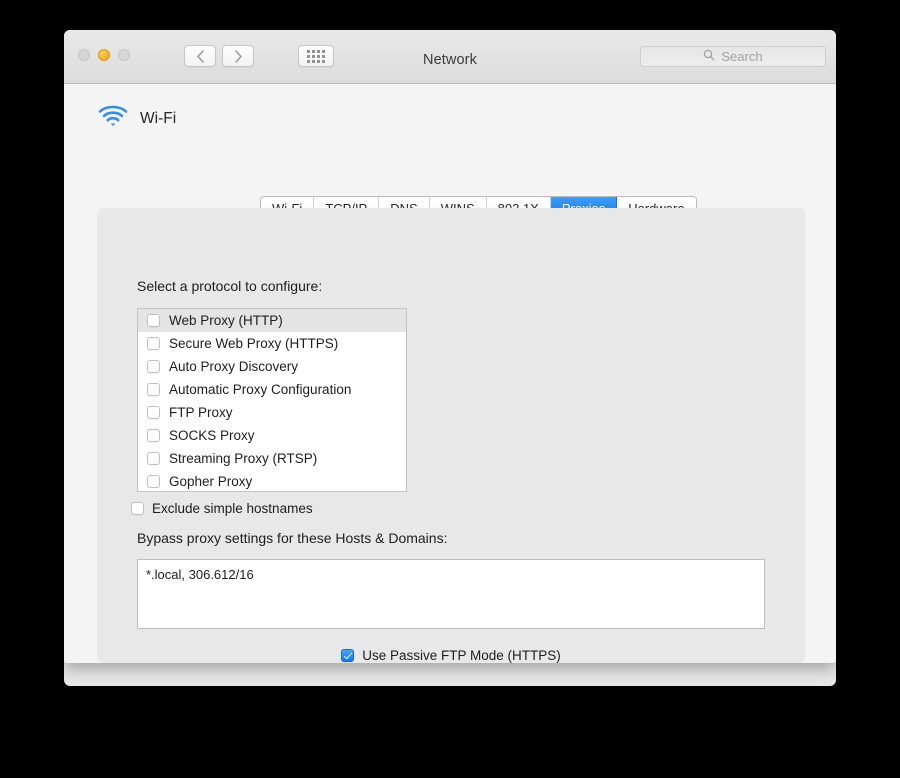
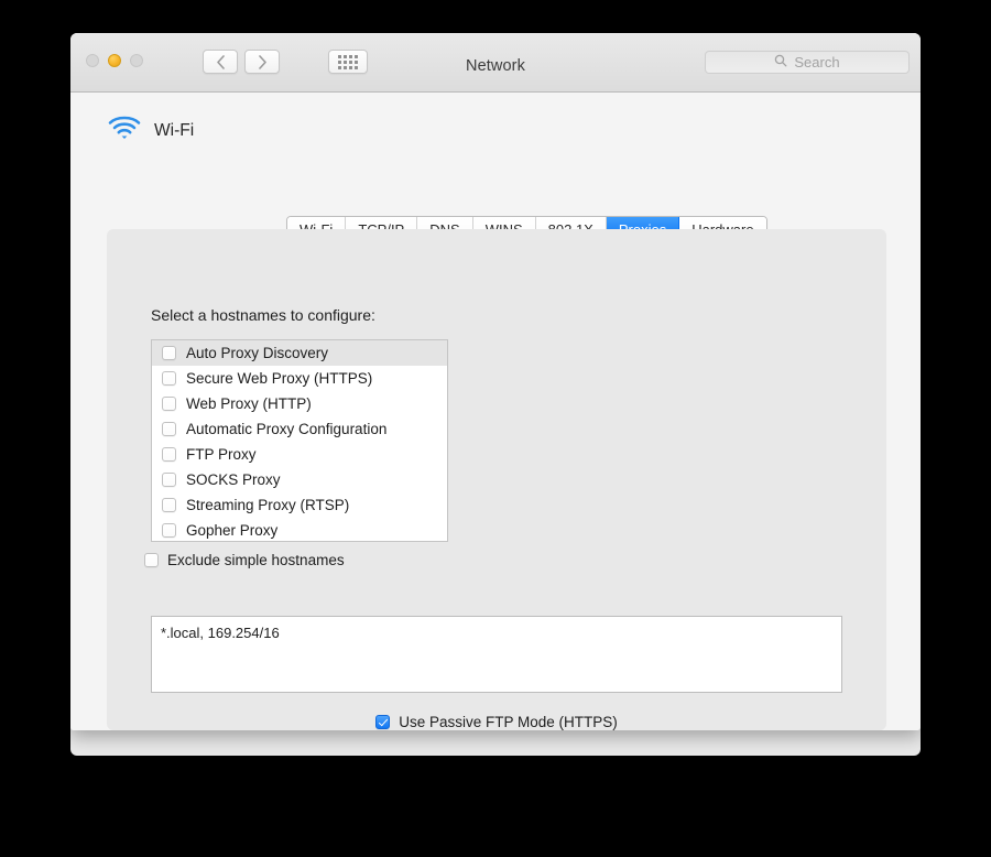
  Network
  Search
  Wi-Fi
- Select a protocol to configure:
+ Select a hostnames to configure:
- Web Proxy (HTTP)
+ Auto Proxy Discovery
  Secure Web Proxy (HTTPS)
- Auto Proxy Discovery
+ Web Proxy (HTTP)
  Automatic Proxy Configuration
  FTP Proxy
  SOCKS Proxy
  Streaming Proxy (RTSP)
  Gopher Proxy
  Exclude simple hostnames
- Bypass proxy settings for these Hosts & Domains:
- *.local, 306.612/16
+ *.local, 169.254/16
  Use Passive FTP Mode (HTTPS)
